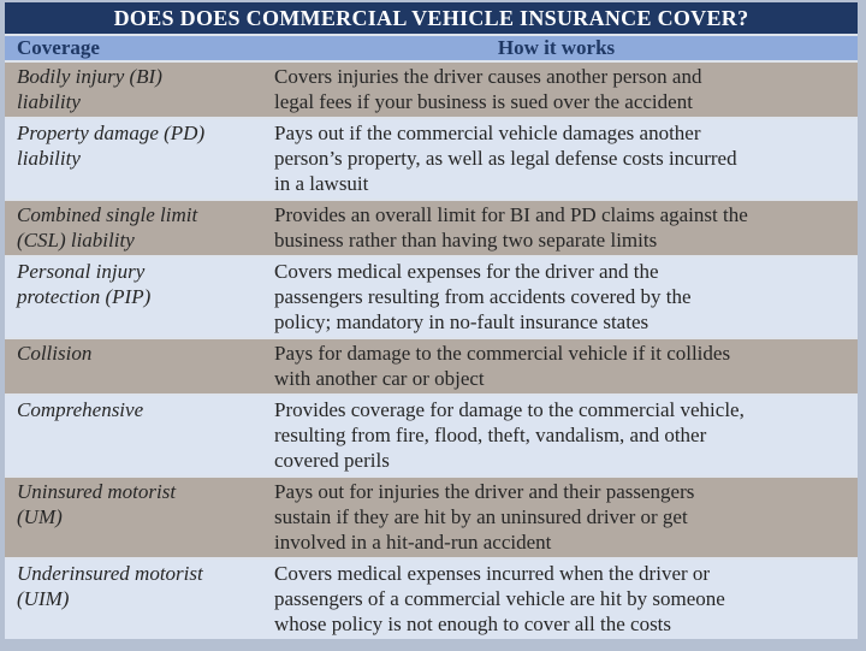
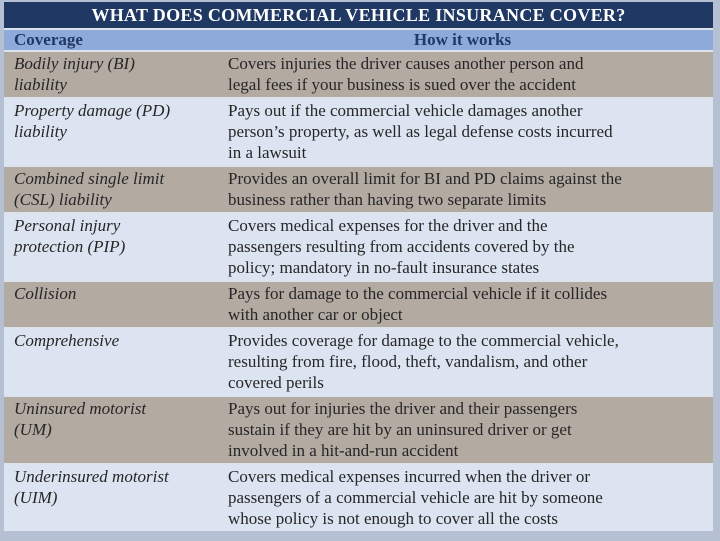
- DOES DOES COMMERCIAL VEHICLE INSURANCE COVER?
+ WHAT DOES COMMERCIAL VEHICLE INSURANCE COVER?
  Coverage
  How it works
  Bodily injury (BI)
  liability
  Covers injuries the driver causes another person and
  legal fees if your business is sued over the accident
  Property damage (PD)
  liability
  Pays out if the commercial vehicle damages another
  person’s property, as well as legal defense costs incurred
  in a lawsuit
  Combined single limit
  (CSL) liability
  Provides an overall limit for BI and PD claims against the
  business rather than having two separate limits
  Personal injury
  protection (PIP)
  Covers medical expenses for the driver and the
  passengers resulting from accidents covered by the
  policy; mandatory in no-fault insurance states
  Collision
  Pays for damage to the commercial vehicle if it collides
  with another car or object
  Comprehensive
  Provides coverage for damage to the commercial vehicle,
  resulting from fire, flood, theft, vandalism, and other
  covered perils
  Uninsured motorist
  (UM)
  Pays out for injuries the driver and their passengers
  sustain if they are hit by an uninsured driver or get
  involved in a hit-and-run accident
  Underinsured motorist
  (UIM)
  Covers medical expenses incurred when the driver or
  passengers of a commercial vehicle are hit by someone
  whose policy is not enough to cover all the costs
